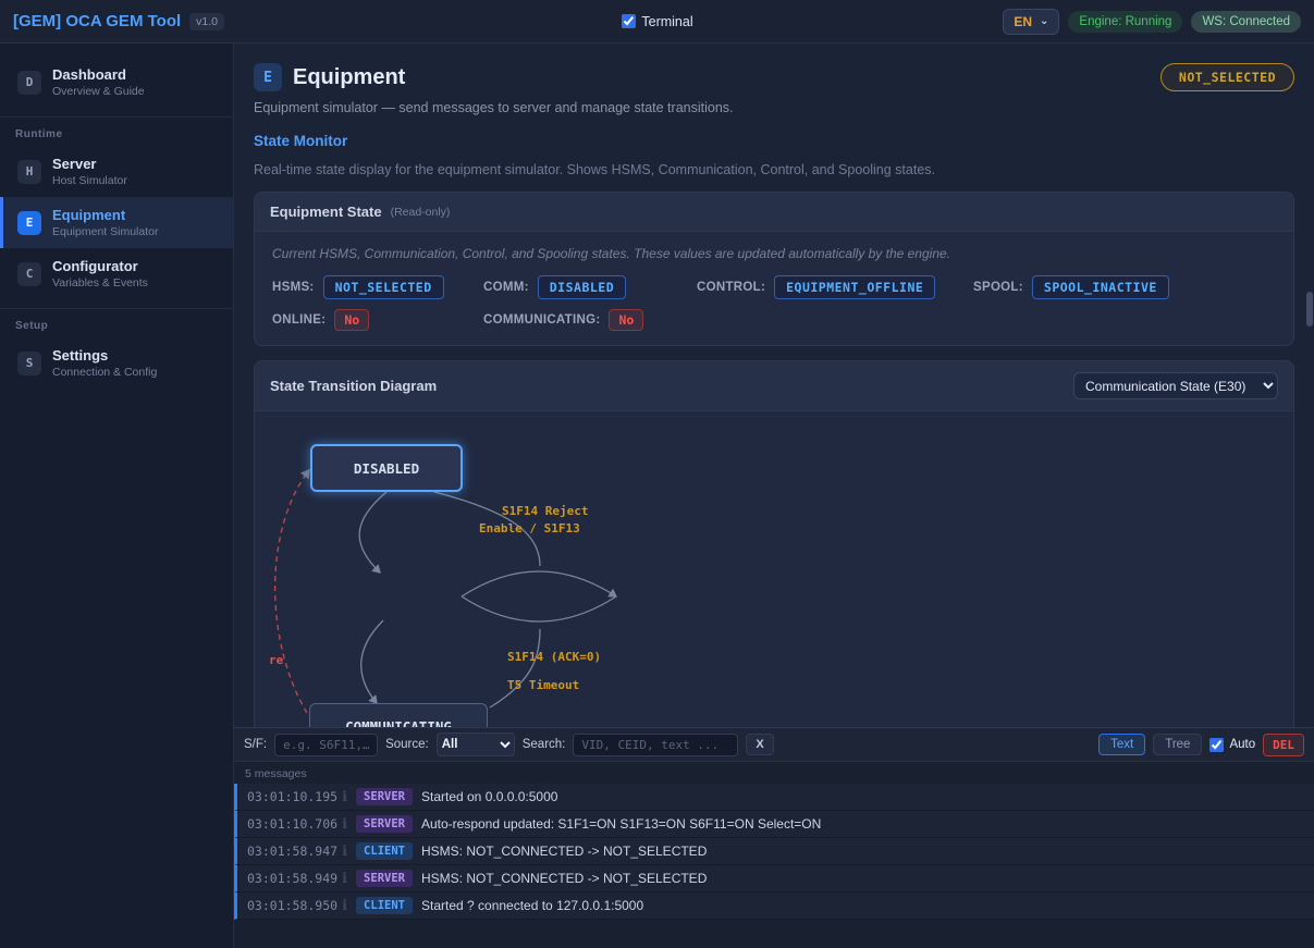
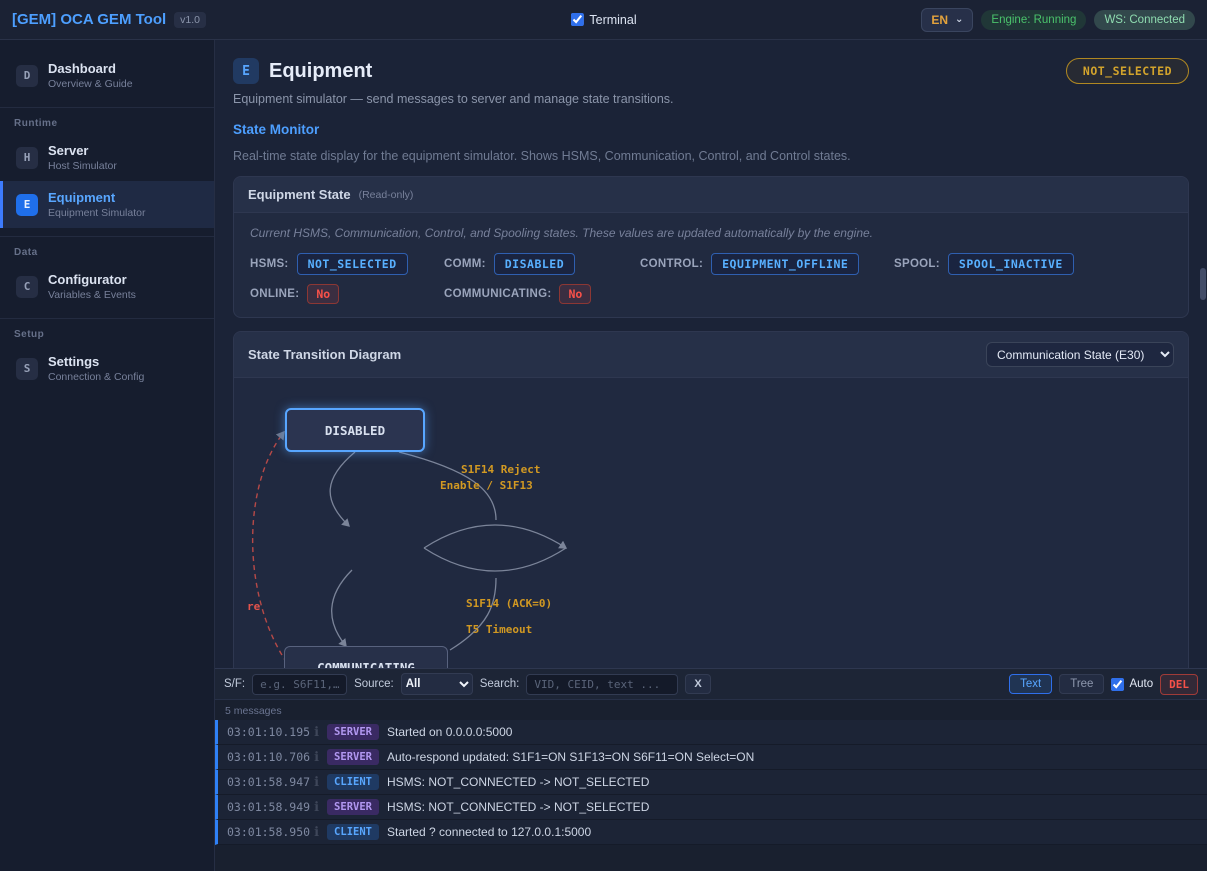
  [GEM] OCA GEM Tool
  v1.0
  Terminal
  EN
  ⌄
  Engine: Running
  WS: Connected
  D
  Dashboard
  Overview & Guide
  Runtime
  H
  Server
  Host Simulator
  E
  Equipment
  Equipment Simulator
+ Data
  C
  Configurator
  Variables & Events
  Setup
  S
  Settings
  Connection & Config
  E
  Equipment
  NOT_SELECTED
  Equipment simulator — send messages to server and manage state transitions.
  State Monitor
- Real-time state display for the equipment simulator. Shows HSMS, Communication, Control, and Spooling states.
+ Real-time state display for the equipment simulator. Shows HSMS, Communication, Control, and Control states.
  Equipment State
  (Read-only)
  Current HSMS, Communication, Control, and Spooling states. These values are updated automatically by the engine.
  HSMS:
  NOT_SELECTED
  COMM:
  DISABLED
  CONTROL:
  EQUIPMENT_OFFLINE
  SPOOL:
  SPOOL_INACTIVE
  ONLINE:
  No
  COMMUNICATING:
  No
  State Transition Diagram
  Communication State (E30)
  DISABLED
  COMMUNICATING
  S1F14 Reject
  Enable / S1F13
  S1F14 (ACK=0)
  T5 Timeout
  re
  S/F:
  e.g. S6F11,…
  Source:
  All
  Search:
  VID, CEID, text ...
  X
  Text
  Tree
  Auto
  DEL
  5 messages
  03:01:10.195
  ℹ
  SERVER
  Started on 0.0.0.0:5000
  03:01:10.706
  ℹ
  SERVER
  Auto-respond updated: S1F1=ON S1F13=ON S6F11=ON Select=ON
  03:01:58.947
  ℹ
  CLIENT
  HSMS: NOT_CONNECTED -> NOT_SELECTED
  03:01:58.949
  ℹ
  SERVER
  HSMS: NOT_CONNECTED -> NOT_SELECTED
  03:01:58.950
  ℹ
  CLIENT
  Started ? connected to 127.0.0.1:5000
